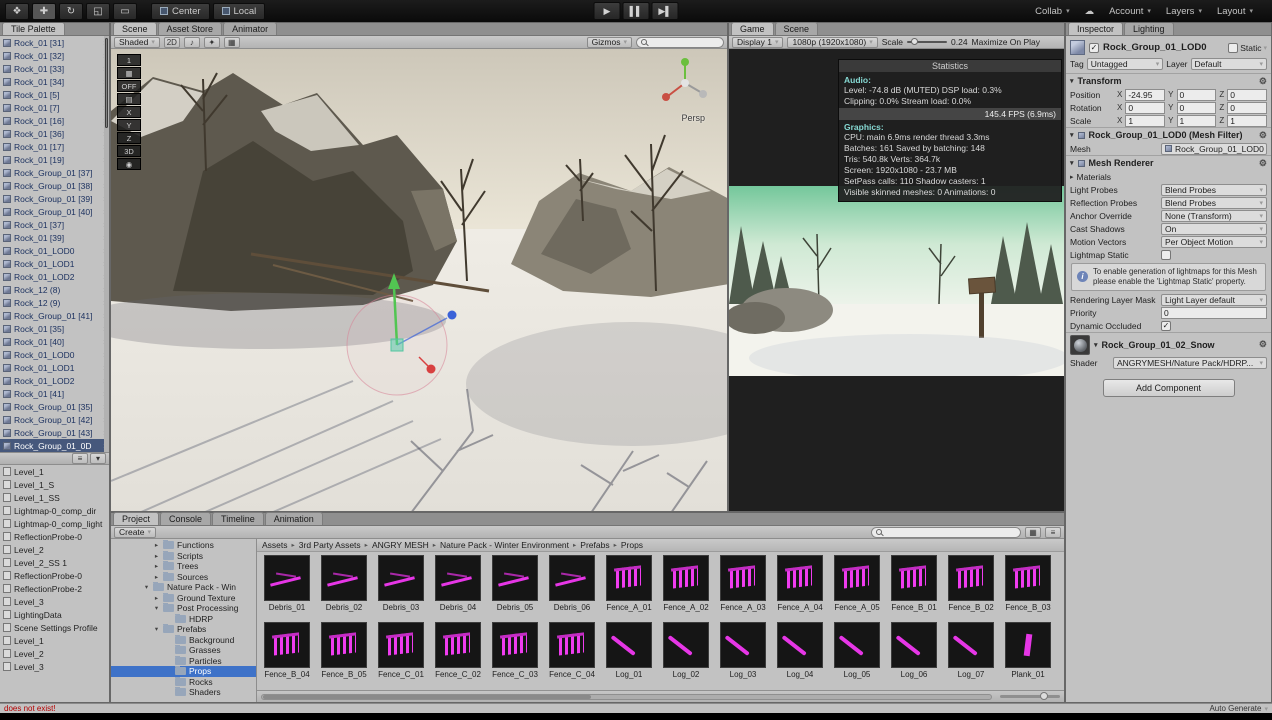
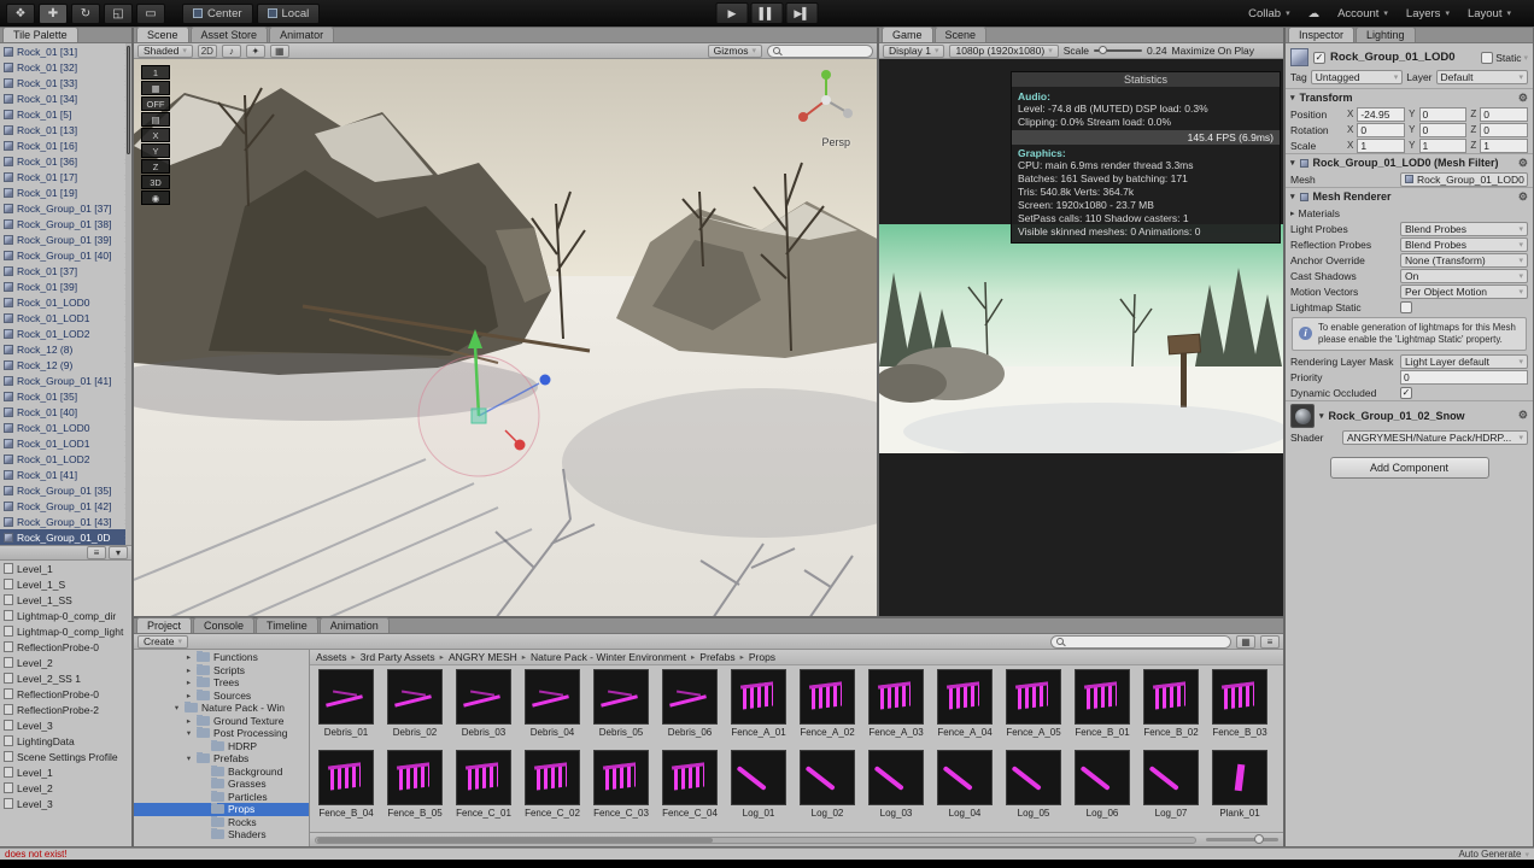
  ❖
  ✚
  ↻
  ◱
  ▭
  Center
  Local
  ▶
  ▌▌
  ▶▌
  Collab
  ☁
  Account
  Layers
  Layout
  Tile Palette
  Rock_01 [31]
  Rock_01 [32]
  Rock_01 [33]
  Rock_01 [34]
  Rock_01 [5]
- Rock_01 [7]
+ Rock_01 [13]
  Rock_01 [16]
  Rock_01 [36]
  Rock_01 [17]
  Rock_01 [19]
  Rock_Group_01 [37]
  Rock_Group_01 [38]
  Rock_Group_01 [39]
  Rock_Group_01 [40]
  Rock_01 [37]
  Rock_01 [39]
  Rock_01_LOD0
  Rock_01_LOD1
  Rock_01_LOD2
  Rock_12 (8)
  Rock_12 (9)
  Rock_Group_01 [41]
  Rock_01 [35]
  Rock_01 [40]
  Rock_01_LOD0
  Rock_01_LOD1
  Rock_01_LOD2
  Rock_01 [41]
  Rock_Group_01 [35]
  Rock_Group_01 [42]
  Rock_Group_01 [43]
  Rock_Group_01_0D
  ≡
  ▾
  Level_1
  Level_1_S
  Level_1_SS
  Lightmap-0_comp_dir
  Lightmap-0_comp_light
  ReflectionProbe-0
  Level_2
  Level_2_SS 1
  ReflectionProbe-0
  ReflectionProbe-2
  Level_3
  LightingData
  Scene Settings Profile
  Level_1
  Level_2
  Level_3
  Scene
  Asset Store
  Animator
  Shaded
  2D
  ♪
  ✦
  ▦
  Gizmos
  1
  ▦
  OFF
  ▤
  X
  Y
  Z
  3D
  ◉
  Persp
  Game
  Scene
  Display 1
  1080p (1920x1080)
  Scale
  0.24
  Maximize On Play
  Statistics
  Audio:
  Level: -74.8 dB (MUTED) DSP load: 0.3%
  Clipping: 0.0% Stream load: 0.0%
  145.4 FPS (6.9ms)
  Graphics:
  CPU: main 6.9ms render thread 3.3ms
- Batches: 161 Saved by batching: 148
+ Batches: 161 Saved by batching: 171
  Tris: 540.8k Verts: 364.7k
  Screen: 1920x1080 - 23.7 MB
  SetPass calls: 110 Shadow casters: 1
  Visible skinned meshes: 0 Animations: 0
  Inspector
  Lighting
  ✓
  Rock_Group_01_LOD0
  Static
  Tag
  Untagged
  Layer
  Default
  Transform
  ⚙
  Position
  X
  -24.95
  Y
  0
  Z
  0
  Rotation
  X
  0
  Y
  0
  Z
  0
  Scale
  X
  1
  Y
  1
  Z
  1
  Rock_Group_01_LOD0 (Mesh Filter)
  ⚙
  Mesh
  Rock_Group_01_LOD0
  Mesh Renderer
  ⚙
  Materials
  Light Probes
  Blend Probes
  Reflection Probes
  Blend Probes
  Anchor Override
  None (Transform)
  Cast Shadows
  On
  Motion Vectors
  Per Object Motion
  Lightmap Static
  To enable generation of lightmaps for this Mesh please enable the 'Lightmap Static' property.
  Rendering Layer Mask
  Light Layer default
  Priority
  0
  Dynamic Occluded
  ✓
  Rock_Group_01_02_Snow
  ⚙
  Shader
  ANGRYMESH/Nature Pack/HDRP...
  Add Component
  Project
  Console
  Timeline
  Animation
  Create
  ▦
  ≡
  Functions
  Scripts
  Trees
  Sources
  Nature Pack - Win
  Ground Texture
  Post Processing
  HDRP
  Prefabs
  Background
  Grasses
  Particles
  Props
  Rocks
  Shaders
  Assets
  3rd Party Assets
  ANGRY MESH
  Nature Pack - Winter Environment
  Prefabs
  Props
  Debris_01
  Debris_02
  Debris_03
  Debris_04
  Debris_05
  Debris_06
  Fence_A_01
  Fence_A_02
  Fence_A_03
  Fence_A_04
  Fence_A_05
  Fence_B_01
  Fence_B_02
  Fence_B_03
  Fence_B_04
  Fence_B_05
  Fence_C_01
  Fence_C_02
  Fence_C_03
  Fence_C_04
  Log_01
  Log_02
  Log_03
  Log_04
  Log_05
  Log_06
  Log_07
  Plank_01
  does not exist!
  Auto Generate
